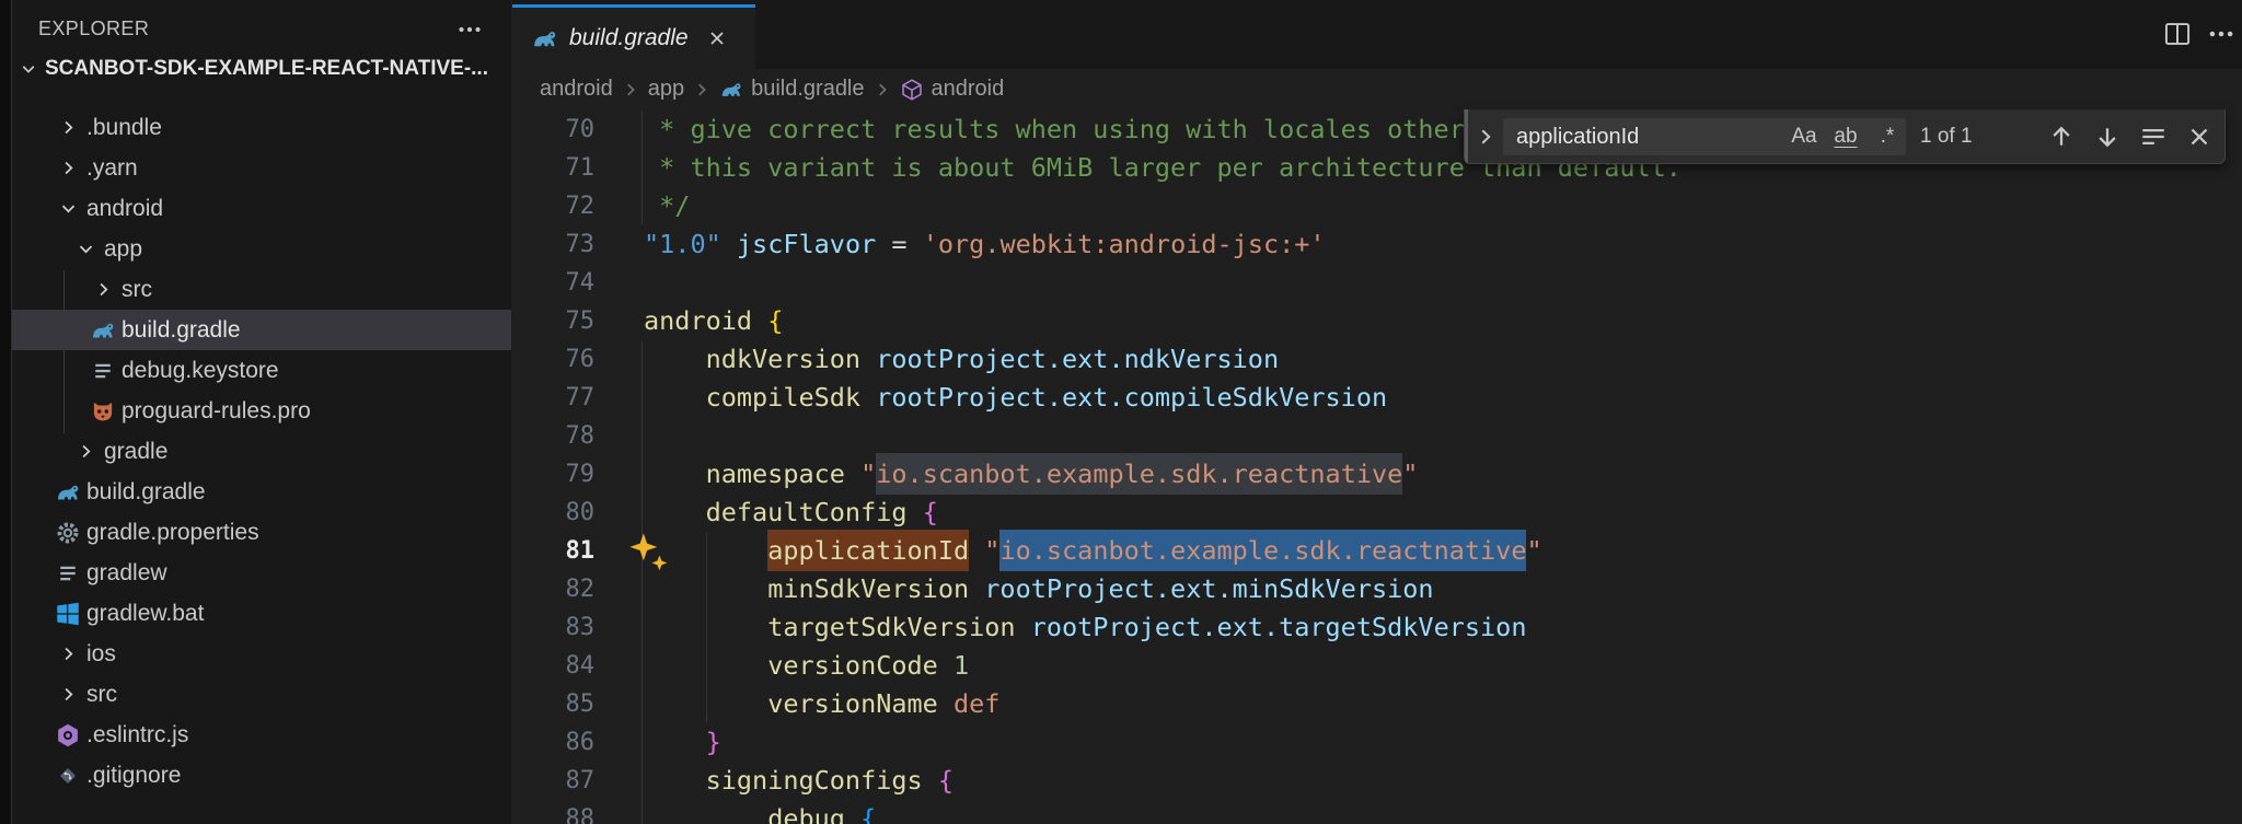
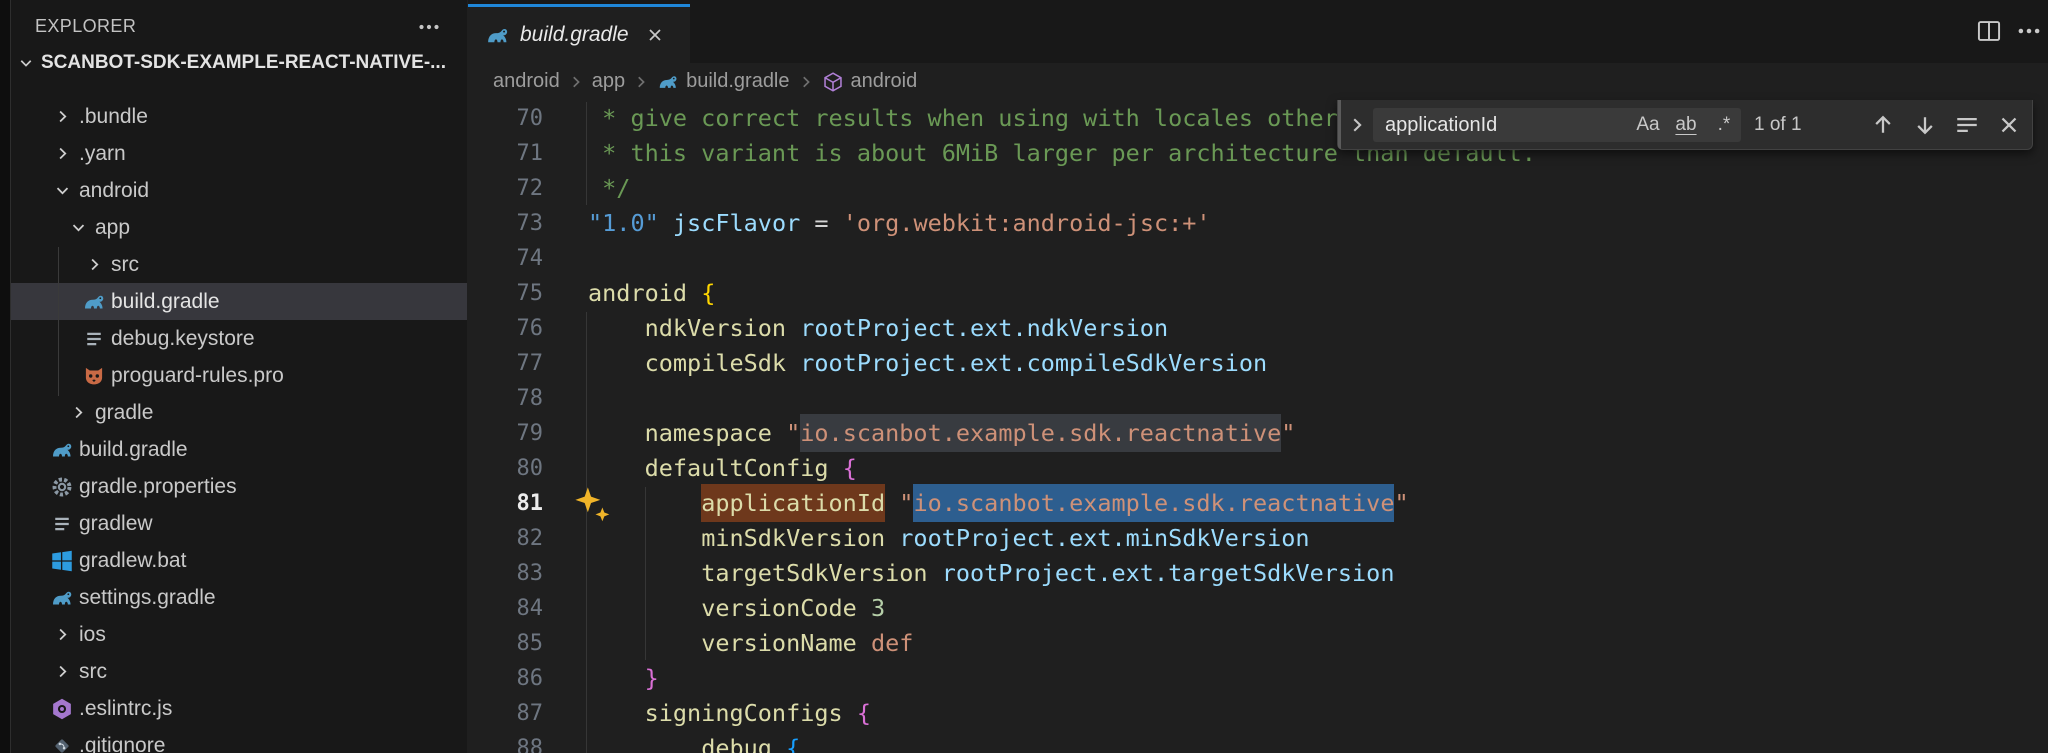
  EXPLORER
  SCANBOT-SDK-EXAMPLE-REACT-NATIVE-...
  .bundle
  .yarn
  android
  app
  src
  build.gradle
  debug.keystore
  proguard-rules.pro
  gradle
  build.gradle
  gradle.properties
  gradlew
  gradlew.bat
+ settings.gradle
  ios
  src
  .eslintrc.js
  .gitignore
  build.gradle
  android
  app
  build.gradle
  android
  70
  * give correct results when using with locales other
  71
  * this variant is about 6MiB larger per architecture than default.
  72
  */
  73
  "1.0" jscFlavor = 'org.webkit:android-jsc:+'
  74
  75
  android {
  76
  ndkVersion rootProject.ext.ndkVersion
  77
  compileSdk rootProject.ext.compileSdkVersion
  78
  79
  namespace "io.scanbot.example.sdk.reactnative"
  80
  defaultConfig {
  81
  applicationId "io.scanbot.example.sdk.reactnative"
  82
  minSdkVersion rootProject.ext.minSdkVersion
  83
  targetSdkVersion rootProject.ext.targetSdkVersion
  84
- versionCode 1
+ versionCode 3
  85
  versionName def
  86
  }
  87
  signingConfigs {
  88
  debug {
  applicationId
  Aa
  ab
  .*
  1 of 1
